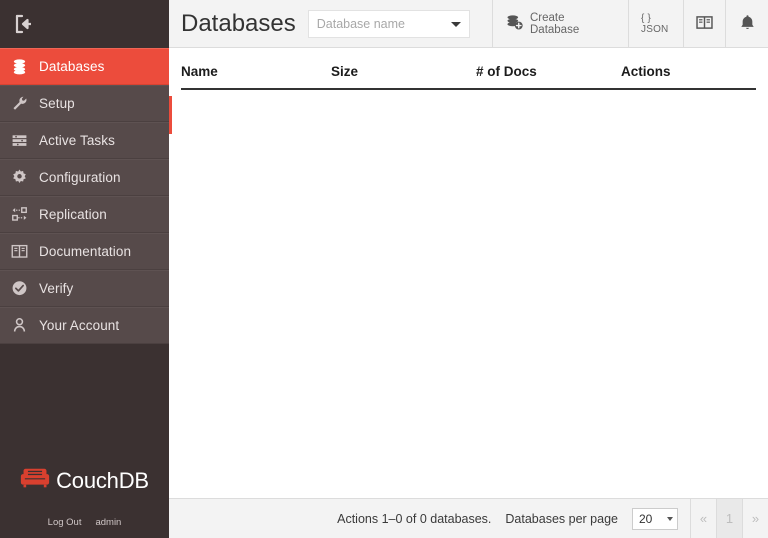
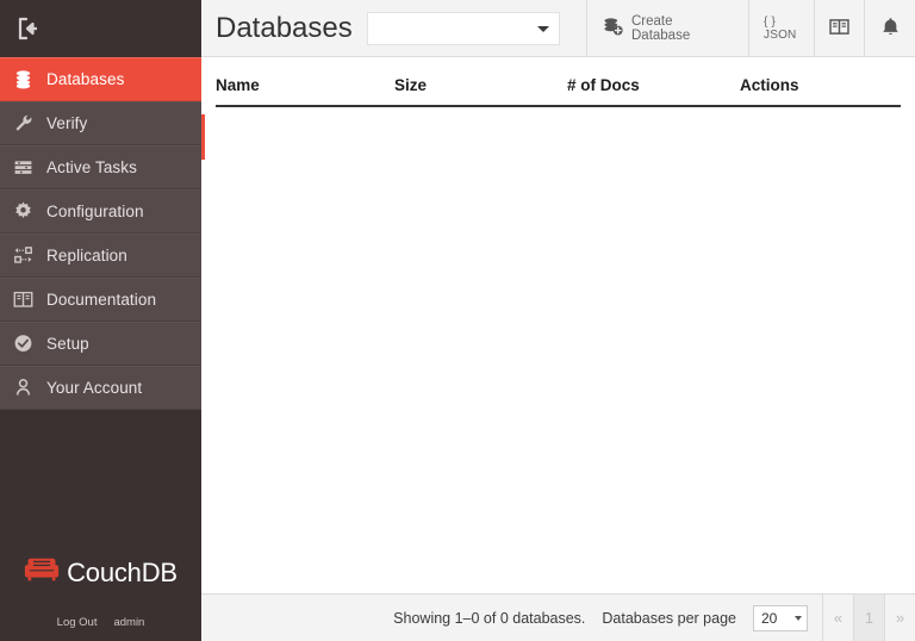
  Databases
- Setup
+ Verify
  Active Tasks
  Configuration
  Replication
  Documentation
- Verify
+ Setup
  Your Account
  CouchDB
  Log Out
  admin
  Databases
- Database name
  Create Database
  { } JSON
  Name	Size	# of Docs	Actions
- Actions 1–0 of 0 databases.
+ Showing 1–0 of 0 databases.
  Databases per page
  20
  «
  1
  »
